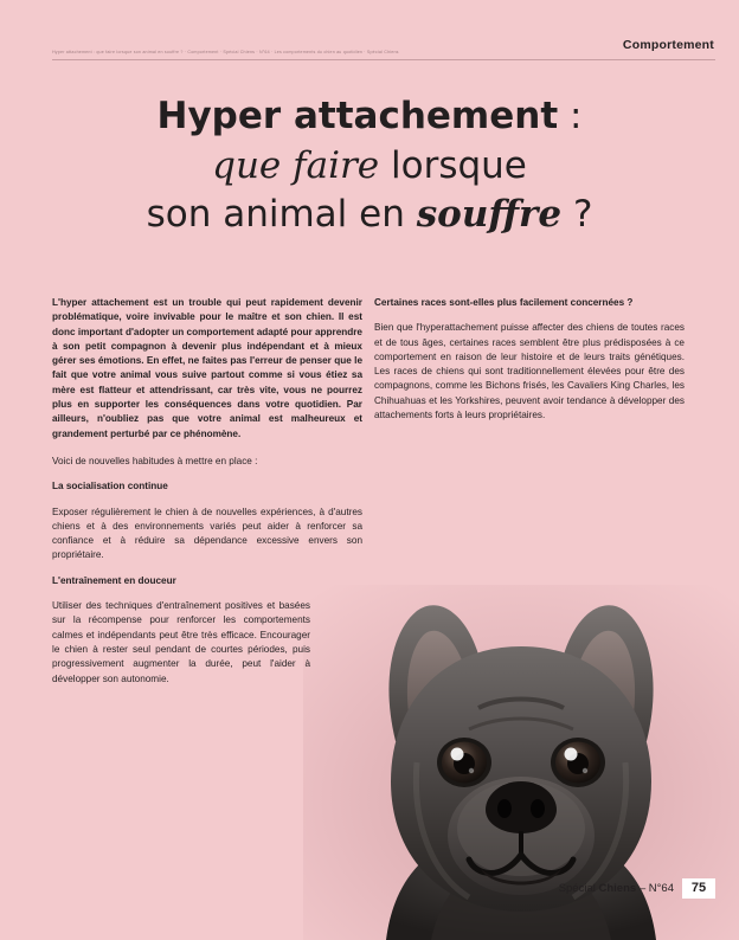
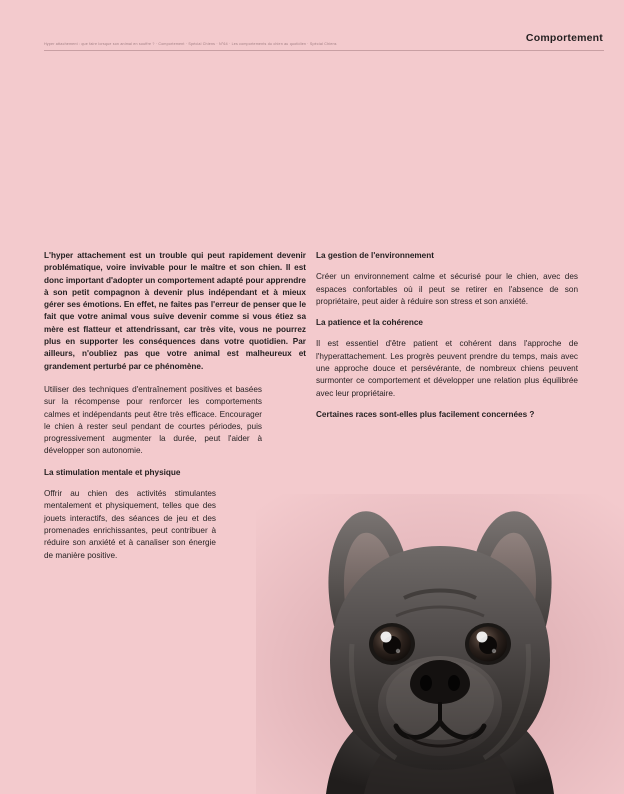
  Comportement
- Hyper attachement :
- que faire lorsque
- son animal en souffre ?
- L'hyper attachement est un trouble qui peut rapidement devenir problématique, voire invivable pour le maître et son chien. Il est donc important d'adopter un comportement adapté pour apprendre à son petit compagnon à devenir plus indépendant et à mieux gérer ses émotions. En effet, ne faites pas l'erreur de penser que le fait que votre animal vous suive partout comme si vous étiez sa mère est flatteur et attendrissant, car très vite, vous ne pourrez plus en supporter les conséquences dans votre quotidien. Par ailleurs, n'oubliez pas que votre animal est malheureux et grandement perturbé par ce phénomène.
+ L'hyper attachement est un trouble qui peut rapidement devenir problématique, voire invivable pour le maître et son chien. Il est donc important d'adopter un comportement adapté pour apprendre à son petit compagnon à devenir plus indépendant et à mieux gérer ses émotions. En effet, ne faites pas l'erreur de penser que le fait que votre animal vous suive devenir comme si vous étiez sa mère est flatteur et attendrissant, car très vite, vous ne pourrez plus en supporter les conséquences dans votre quotidien. Par ailleurs, n'oubliez pas que votre animal est malheureux et grandement perturbé par ce phénomène.
- Voici de nouvelles habitudes à mettre en place :
- La socialisation continue
- Exposer régulièrement le chien à de nouvelles expériences, à d'autres chiens et à des environnements variés peut aider à renforcer sa confiance et à réduire sa dépendance excessive envers son propriétaire.
- L'entraînement en douceur
  Utiliser des techniques d'entraînement positives et basées sur la récompense pour renforcer les comportements calmes et indépendants peut être très efficace. Encourager le chien à rester seul pendant de courtes périodes, puis progressivement augmenter la durée, peut l'aider à développer son autonomie.
+ La stimulation mentale et physique
+ Offrir au chien des activités stimulantes mentalement et physiquement, telles que des jouets interactifs, des séances de jeu et des promenades enrichissantes, peut contribuer à réduire son anxiété et à canaliser son énergie de manière positive.
+ La gestion de l'environnement
+ Créer un environnement calme et sécurisé pour le chien, avec des espaces confortables où il peut se retirer en l'absence de son propriétaire, peut aider à réduire son stress et son anxiété.
+ La patience et la cohérence
+ Il est essentiel d'être patient et cohérent dans l'approche de l'hyperattachement. Les progrès peuvent prendre du temps, mais avec une approche douce et persévérante, de nombreux chiens peuvent surmonter ce comportement et développer une relation plus équilibrée avec leur propriétaire.
  Certaines races sont-elles plus facilement concernées ?
- Bien que l'hyperattachement puisse affecter des chiens de toutes races et de tous âges, certaines races semblent être plus prédisposées à ce comportement en raison de leur histoire et de leurs traits génétiques. Les races de chiens qui sont traditionnellement élevées pour être des compagnons, comme les Bichons frisés, les Cavaliers King Charles, les Chihuahuas et les Yorkshires, peuvent avoir tendance à développer des attachements forts à leurs propriétaires.
- Spécial Chiens – N°64
- 75
